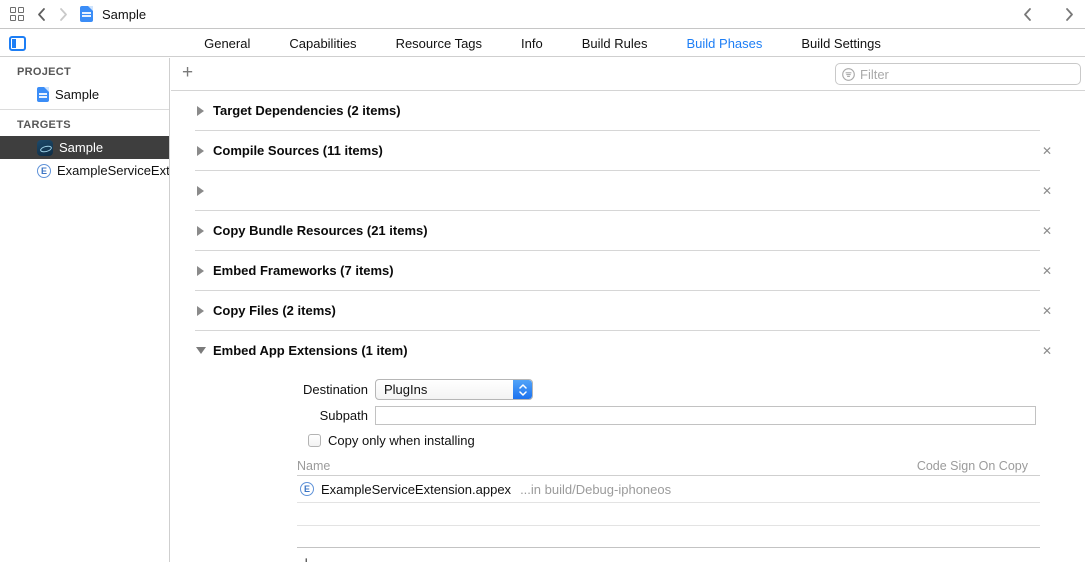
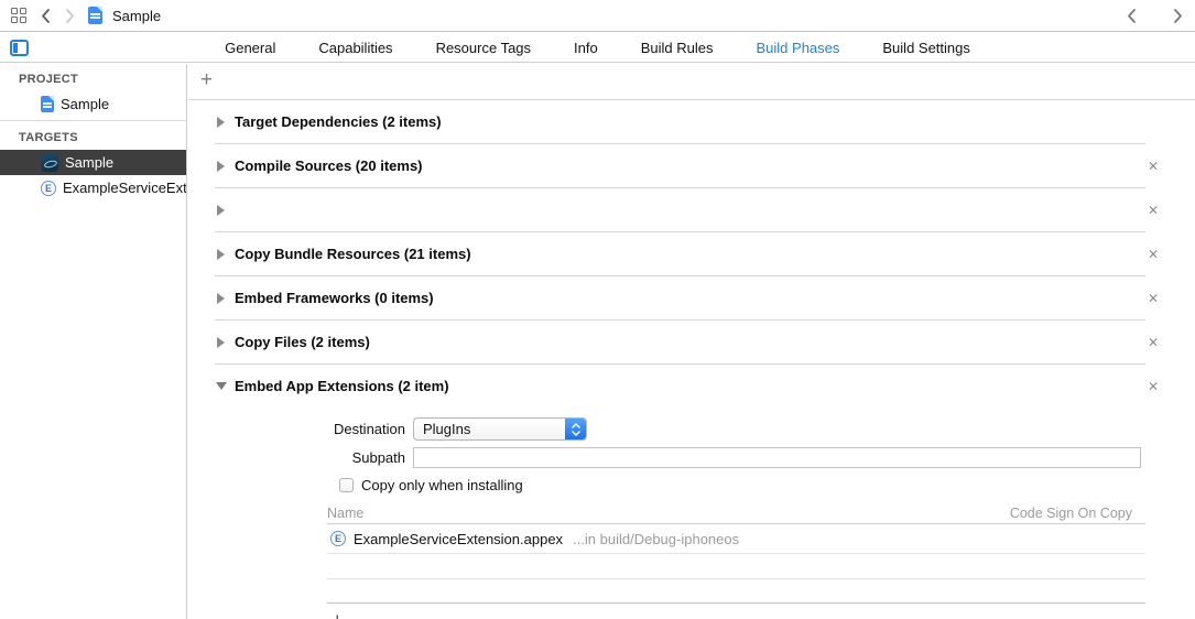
  Sample
  General
  Capabilities
  Resource Tags
  Info
  Build Rules
  Build Phases
  Build Settings
  PROJECT
  Sample
  TARGETS
  Sample
  E
  ExampleServiceExt
  +
- Filter
  Target Dependencies (2 items)
- Compile Sources (11 items)
+ Compile Sources (20 items)
  ✕
  ✕
  Copy Bundle Resources (21 items)
  ✕
- Embed Frameworks (7 items)
+ Embed Frameworks (0 items)
  ✕
  Copy Files (2 items)
  ✕
- Embed App Extensions (1 item)
+ Embed App Extensions (2 item)
  ✕
  Destination
  PlugIns
  Subpath
  Copy only when installing
  Name
  Code Sign On Copy
  E
  ExampleServiceExtension.appex
  ...in build/Debug-iphoneos
